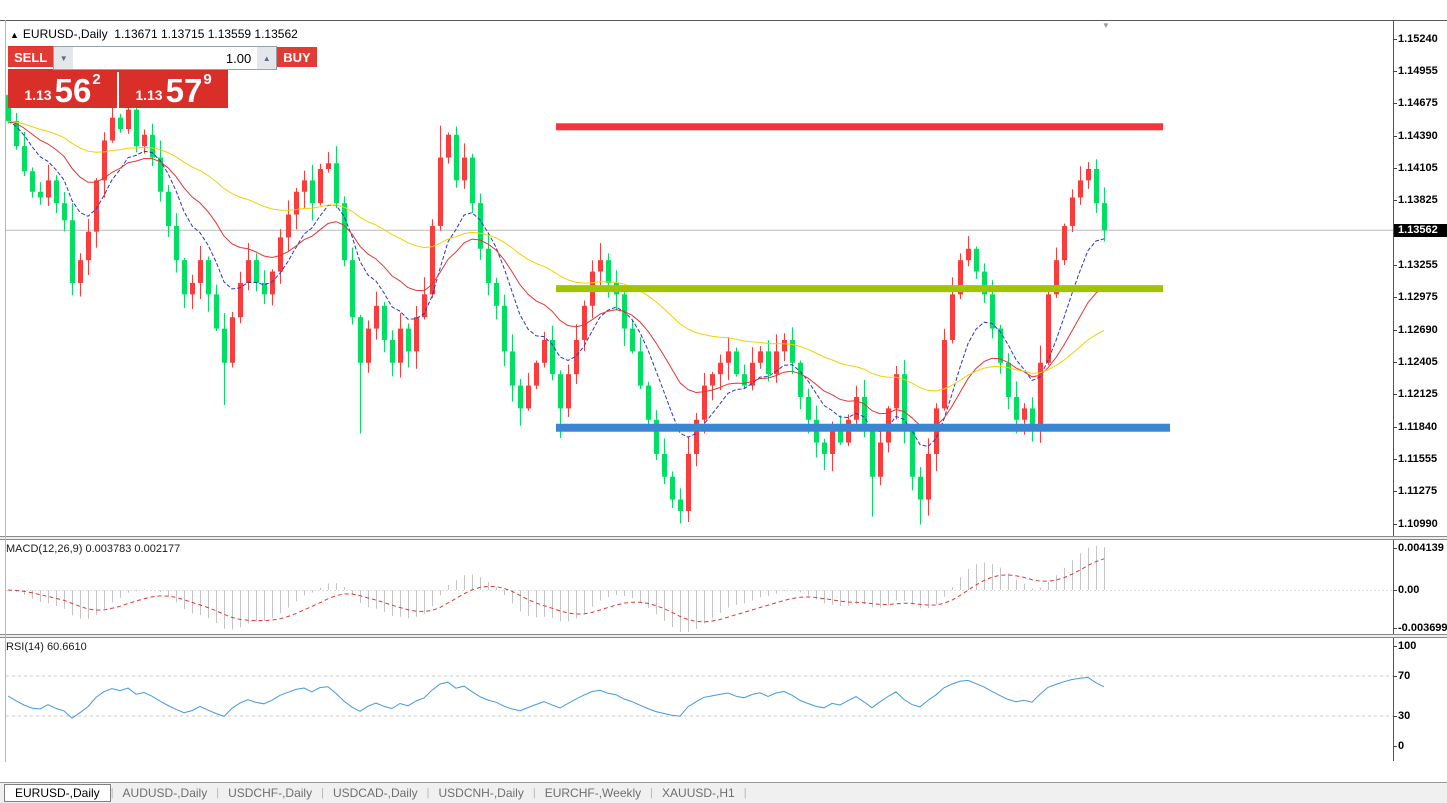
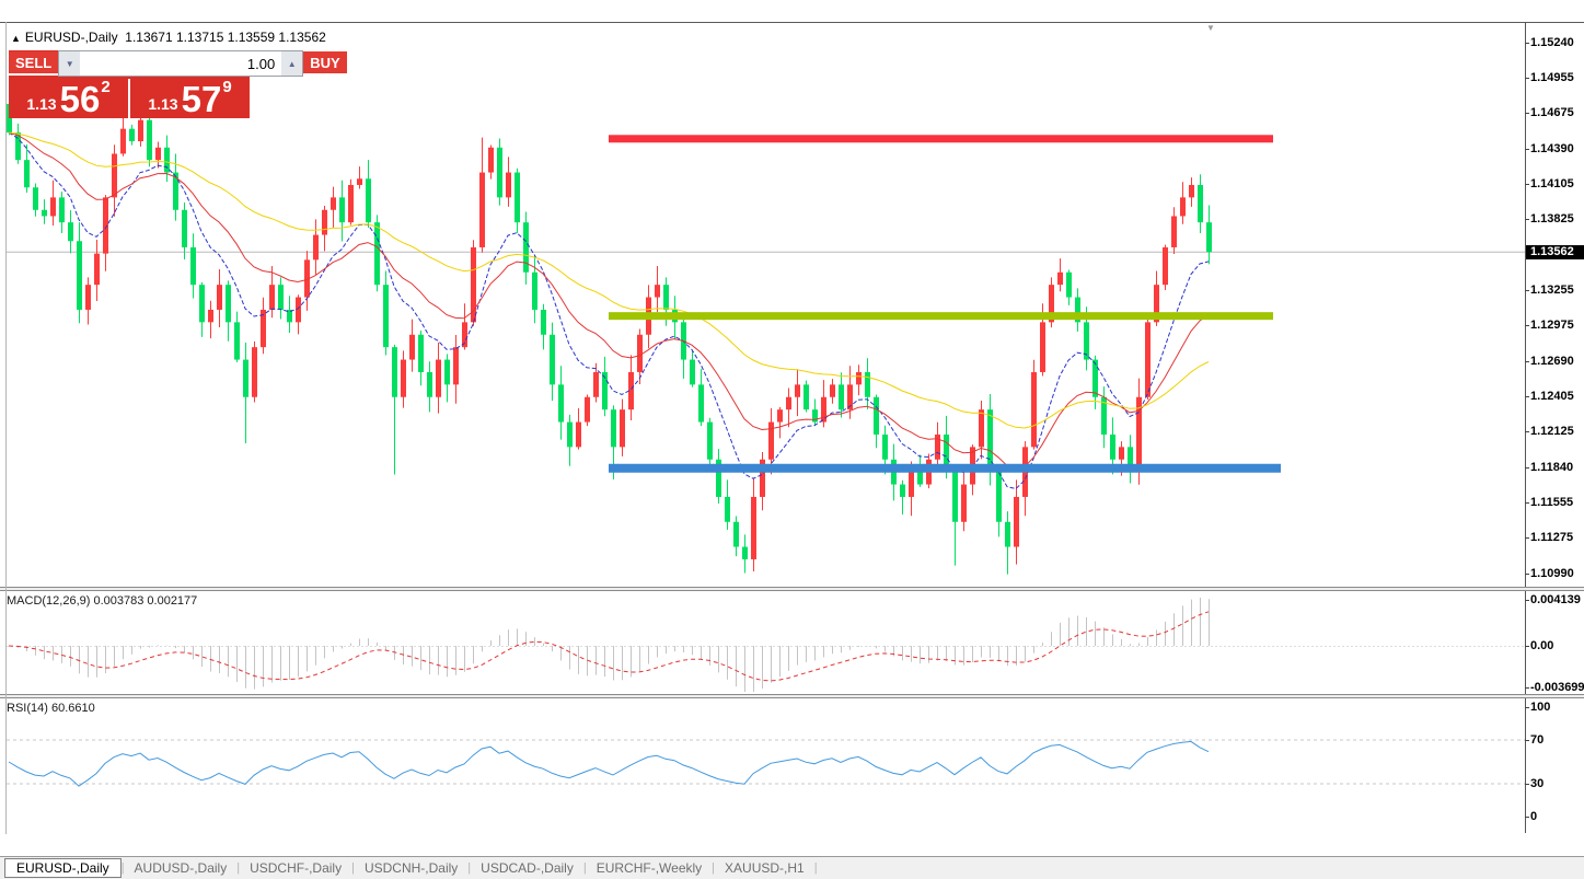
  ▲ EURUSD-,Daily 1.13671 1.13715 1.13559 1.13562
  SELL
  ▼
  1.00
  ▲
  BUY
  1.13
  56
  2
  1.13
  57
  9
  MACD(12,26,9) 0.003783 0.002177
  RSI(14) 60.6610
  1.15240
  1.14955
  1.14675
  1.14390
  1.14105
  1.13825
  1.13255
  1.12975
  1.12690
  1.12405
  1.12125
  1.11840
  1.11555
  1.11275
  1.10990
  1.13562
  0.004139
  0.00
  -0.003699
  100
  70
  30
  0
  ▼
  EURUSD-,Daily
  |
  AUDUSD-,Daily
  |
  USDCHF-,Daily
  |
- USDCAD-,Daily
+ USDCNH-,Daily
  |
- USDCNH-,Daily
+ USDCAD-,Daily
  |
  EURCHF-,Weekly
  |
  XAUUSD-,H1
  |
